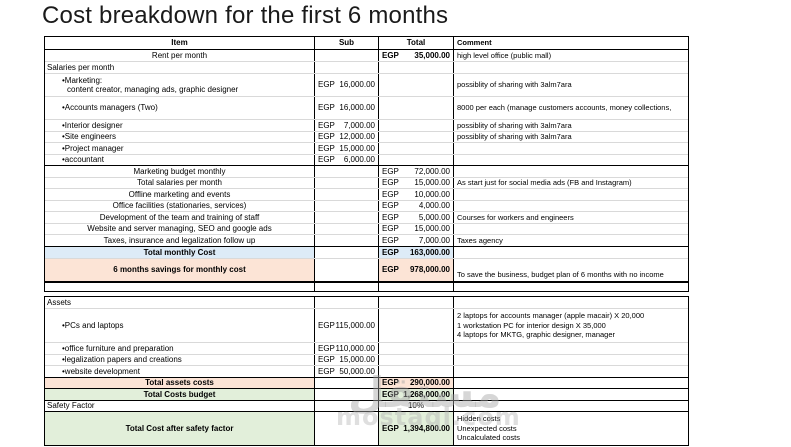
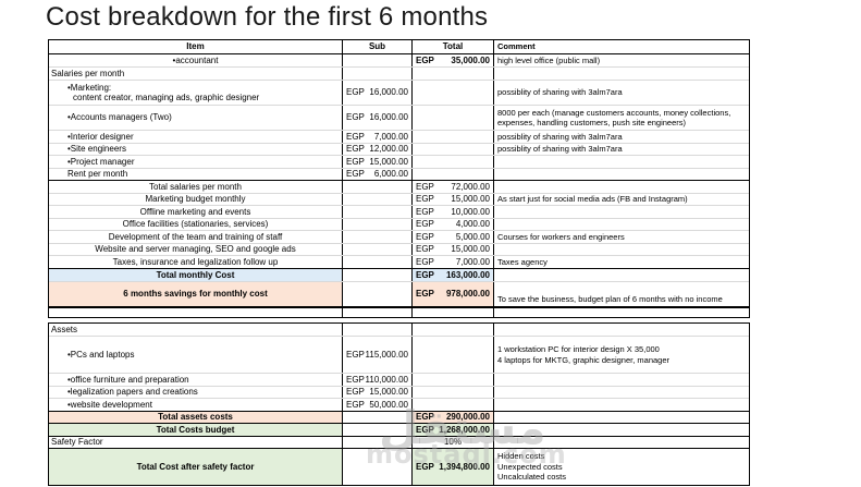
  Cost breakdown for the first 6 months
  Item
  Sub
  Total
  Comment
- Rent per month
+ •accountant
  EGP
  35,000.00
  high level office (public mall)
  Salaries per month
  •Marketing:
  content creator, managing ads, graphic designer
  EGP
  16,000.00
  possiblity of sharing with 3alm7ara
  •Accounts managers (Two)
  EGP
  16,000.00
  8000 per each (manage customers accounts, money collections,
+ expenses, handling customers, push site engineers)
  •Interior designer
  EGP
  7,000.00
  possiblity of sharing with 3alm7ara
  •Site engineers
  EGP
  12,000.00
  possiblity of sharing with 3alm7ara
  •Project manager
  EGP
  15,000.00
- •accountant
+ Rent per month
  EGP
  6,000.00
- Marketing budget monthly
+ Total salaries per month
  EGP
  72,000.00
- Total salaries per month
+ Marketing budget monthly
  EGP
  15,000.00
  As start just for social media ads (FB and Instagram)
  Offline marketing and events
  EGP
  10,000.00
  Office facilities (stationaries, services)
  EGP
  4,000.00
  Development of the team and training of staff
  EGP
  5,000.00
  Courses for workers and engineers
  Website and server managing, SEO and google ads
  EGP
  15,000.00
  Taxes, insurance and legalization follow up
  EGP
  7,000.00
  Taxes agency
  Total monthly Cost
  EGP
  163,000.00
  6 months savings for monthly cost
  EGP
  978,000.00
  To save the business, budget plan of 6 months with no income
  Assets
  •PCs and laptops
  EGP
  115,000.00
- 2 laptops for accounts manager (apple macair) X 20,000
  1 workstation PC for interior design X 35,000
  4 laptops for MKTG, graphic designer, manager
  •office furniture and preparation
  EGP
  110,000.00
  •legalization papers and creations
  EGP
  15,000.00
  •website development
  EGP
  50,000.00
  Total assets costs
  EGP
  290,000.00
  Total Costs budget
  EGP
  1,268,000.00
  Safety Factor
  10%
  Total Cost after safety factor
  EGP
  1,394,800.00
  Hidden costs
  Unexpected costs
  Uncalculated costs
  مستقل
  mostaql.com
